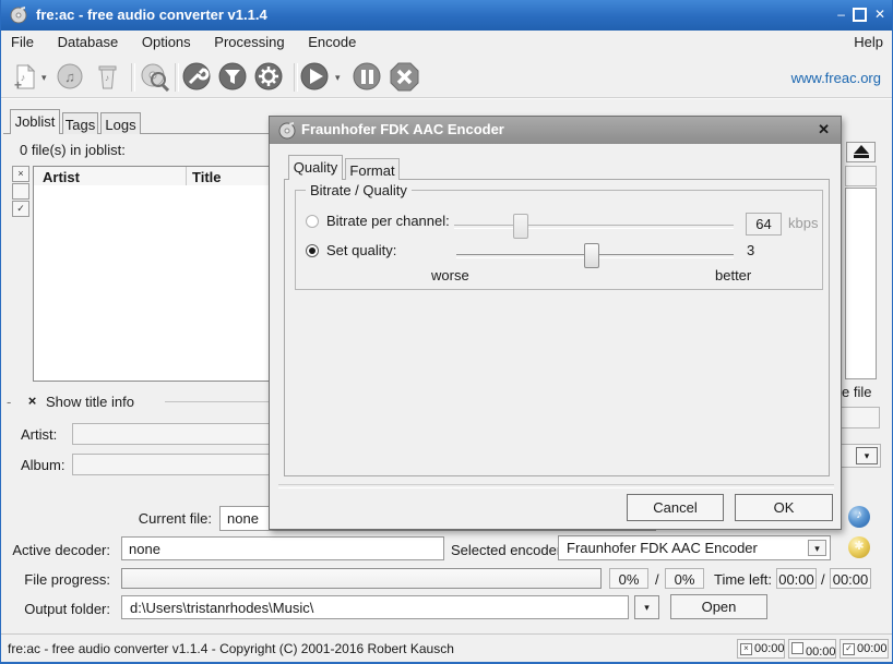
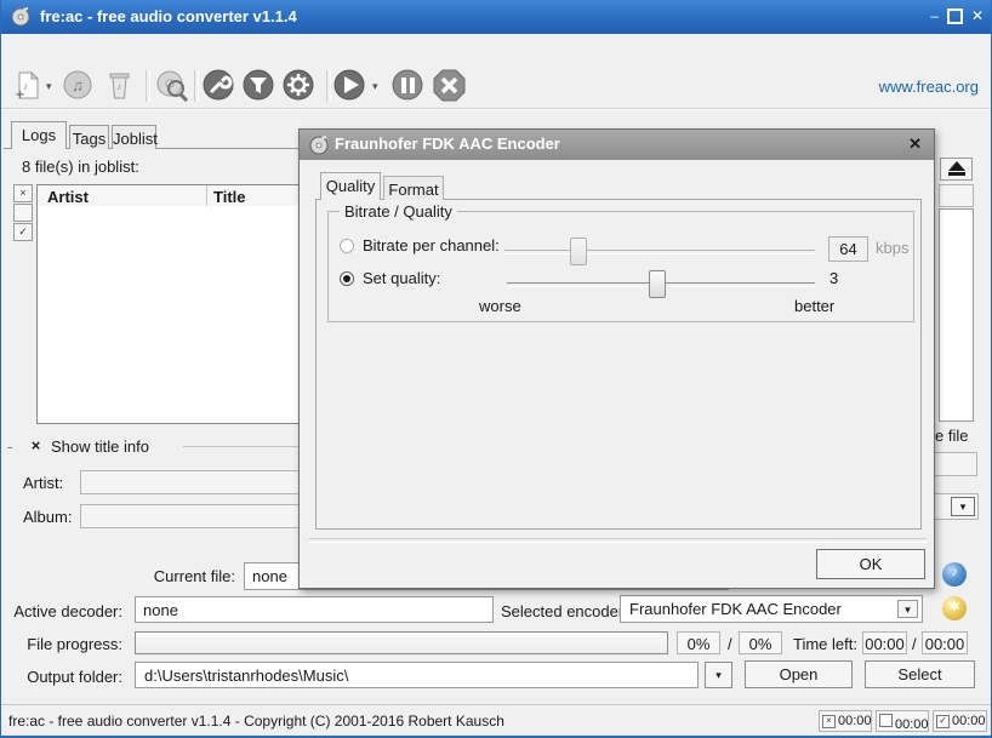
  fre:ac - free audio converter v1.1.4
  –
  ✕
- File Database Options Processing Encode
- Help
  ♪
  +
  ▾
  ♫
  ♪
  ▾
  www.freac.org
- Joblist
+ Logs
  Tags
- Logs
+ Joblist
- 0 file(s) in joblist:
+ 8 file(s) in joblist:
  ×
  ✓
  Artist
  Title
  -
  ×
  Show title info
  Artist:
  Album:
  e file
  ▾
  Current file:
  none
  ♪
  Active decoder:
  none
  Selected encode
  Fraunhofer FDK AAC Encoder
  ▾
  ✱
  File progress:
  0%
  /
  0%
  Time left:
  00:00
  /
  00:00
  Output folder:
  d:\Users\tristanrhodes\Music\
  ▾
  Open
+ Select
  fre:ac - free audio converter v1.1.4 - Copyright (C) 2001-2016 Robert Kausch
  × 00:00
  00:00
  ✓ 00:00
  Fraunhofer FDK AAC Encoder
  ✕
  Quality
  Format
  Bitrate / Quality
  Bitrate per channel:
  64
  kbps
  Set quality:
  3
  worse
  better
- Cancel
  OK
